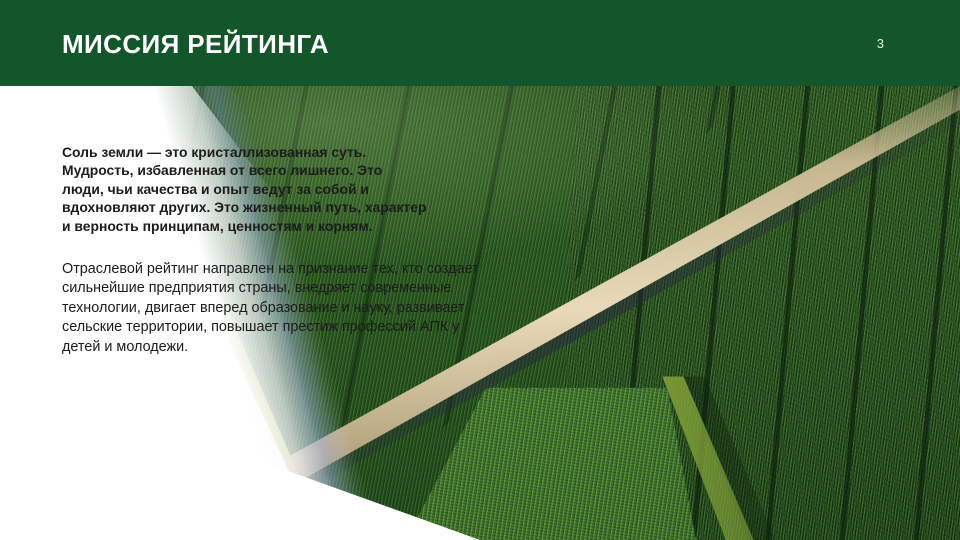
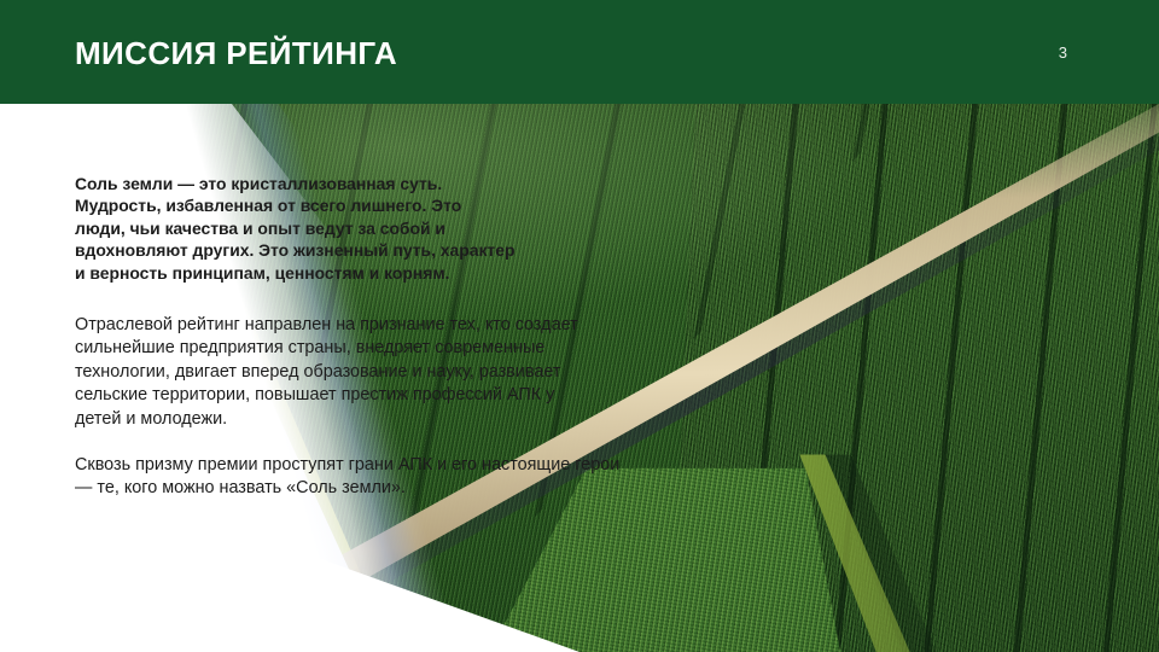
  МИССИЯ РЕЙТИНГА
  3
  Соль земли — это кристаллизованная суть.
  Мудрость, избавленная от всего лишнего. Это
  люди, чьи качества и опыт ведут за собой и
  вдохновляют других. Это жизненный путь, характер
  и верность принципам, ценностям и корням.
  Отраслевой рейтинг направлен на признание тех, кто создает
  сильнейшие предприятия страны, внедряет современные
  технологии, двигает вперед образование и науку, развивает
  сельские территории, повышает престиж профессий АПК у
  детей и молодежи.
+ Сквозь призму премии проступят грани АПК и его настоящие герои
+ — те, кого можно назвать «Соль земли».
